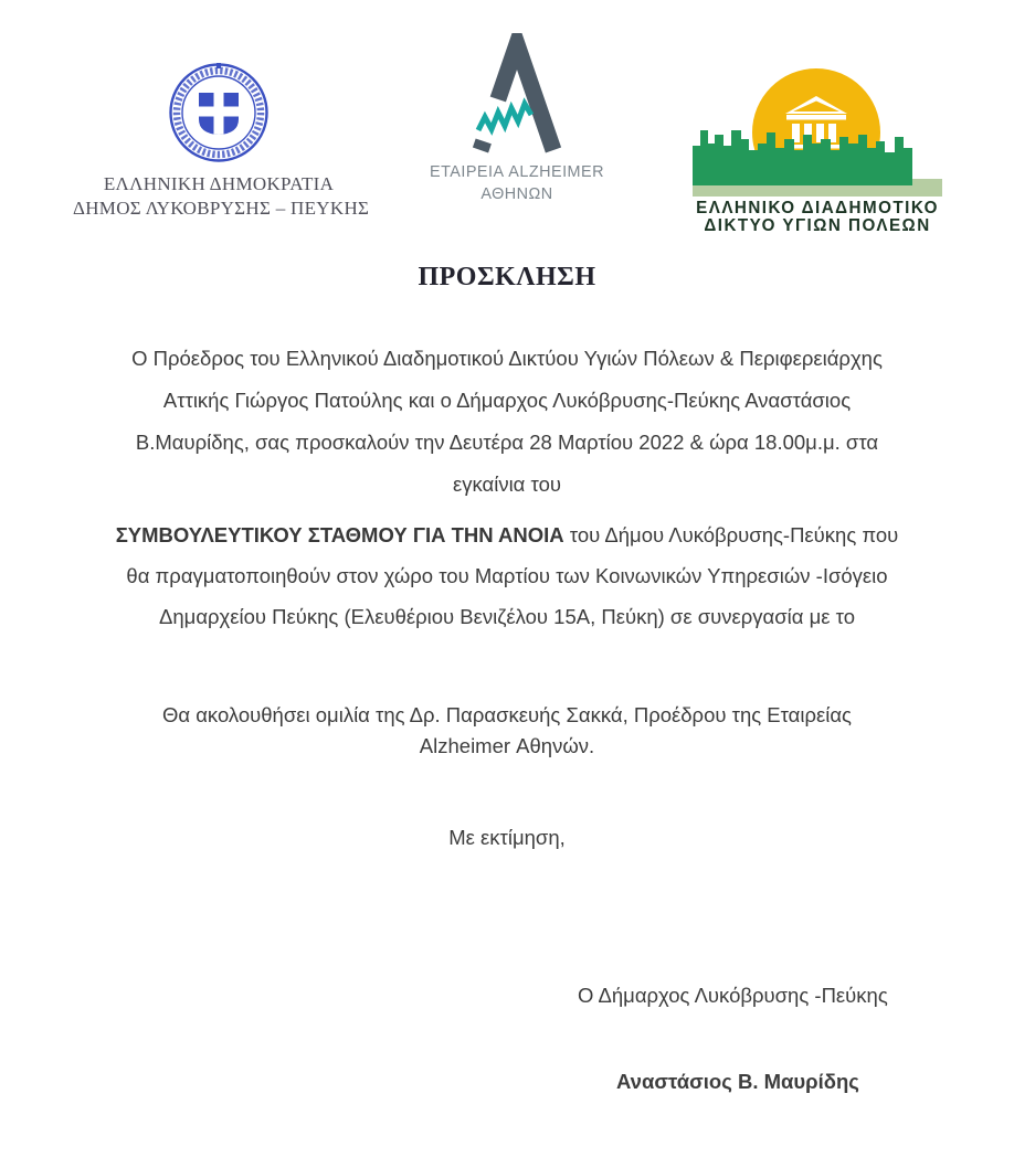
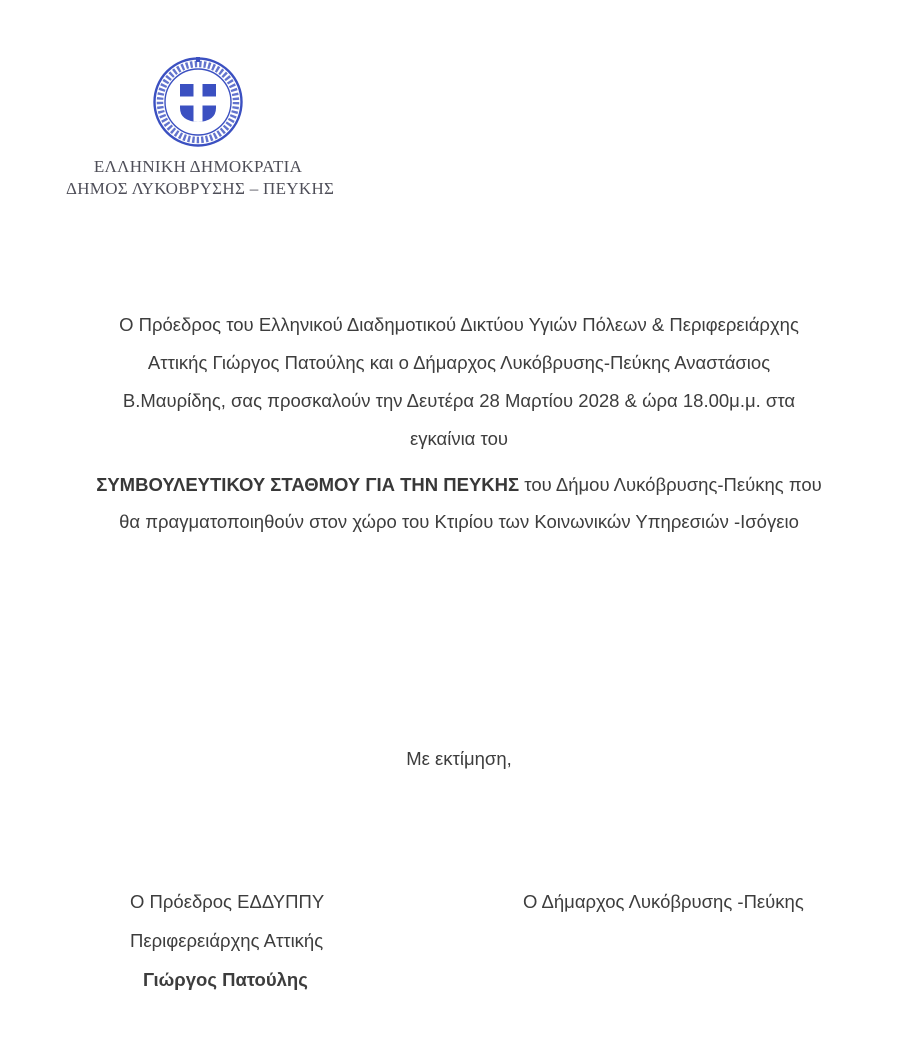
  ΕΛΛΗΝΙΚΗ ΔΗΜΟΚΡΑΤΙΑ
  ΔΗΜΟΣ ΛΥΚΟΒΡΥΣΗΣ – ΠΕΥΚΗΣ
- ΕΤΑΙΡΕΙΑ ALZHEIMER
- ΑΘΗΝΩΝ
- ΕΛΛΗΝΙΚΟ ΔΙΑΔΗΜΟΤΙΚΟ
- ΔΙΚΤΥΟ ΥΓΙΩΝ ΠΟΛΕΩΝ
- ΠΡΟΣΚΛΗΣΗ
  Ο Πρόεδρος του Ελληνικού Διαδημοτικού Δικτύου Υγιών Πόλεων & Περιφερειάρχης
  Αττικής Γιώργος Πατούλης και ο Δήμαρχος Λυκόβρυσης-Πεύκης Αναστάσιος
- Β.Μαυρίδης, σας προσκαλούν την Δευτέρα 28 Μαρτίου 2022 & ώρα 18.00μ.μ. στα
+ Β.Μαυρίδης, σας προσκαλούν την Δευτέρα 28 Μαρτίου 2028 & ώρα 18.00μ.μ. στα
  εγκαίνια του
- ΣΥΜΒΟΥΛΕΥΤΙΚΟΥ ΣΤΑΘΜΟΥ ΓΙΑ ΤΗΝ ΑΝΟΙΑ του Δήμου Λυκόβρυσης-Πεύκης που
+ ΣΥΜΒΟΥΛΕΥΤΙΚΟΥ ΣΤΑΘΜΟΥ ΓΙΑ ΤΗΝ ΠΕΥΚΗΣ του Δήμου Λυκόβρυσης-Πεύκης που
- θα πραγματοποιηθούν στον χώρο του Μαρτίου των Κοινωνικών Υπηρεσιών -Ισόγειο
+ θα πραγματοποιηθούν στον χώρο του Κτιρίου των Κοινωνικών Υπηρεσιών -Ισόγειο
- Δημαρχείου Πεύκης (Ελευθέριου Βενιζέλου 15Α, Πεύκη) σε συνεργασία με το
- Θα ακολουθήσει ομιλία της Δρ. Παρασκευής Σακκά, Προέδρου της Εταιρείας
- Alzheimer Αθηνών.
  Με εκτίμηση,
+ Ο Πρόεδρος ΕΔΔΥΠΠΥ
+ Περιφερειάρχης Αττικής
+ Γιώργος Πατούλης
  Ο Δήμαρχος Λυκόβρυσης -Πεύκης
- Αναστάσιος Β. Μαυρίδης
